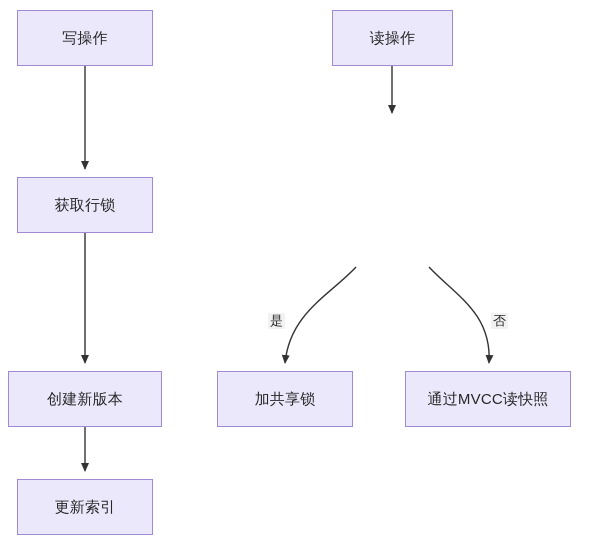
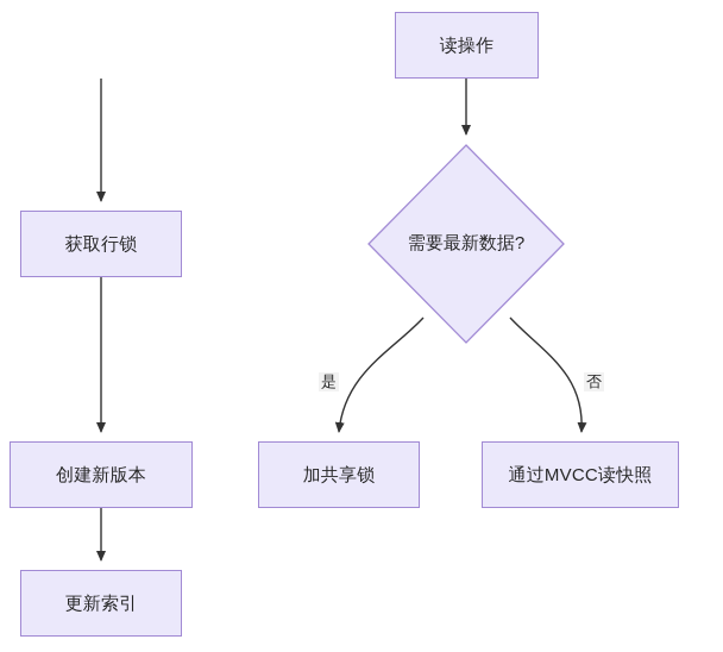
- 写操作
  获取行锁
  创建新版本
  更新索引
  读操作
+ 需要最新数据?
  加共享锁
  通过MVCC读快照
  是
  否
